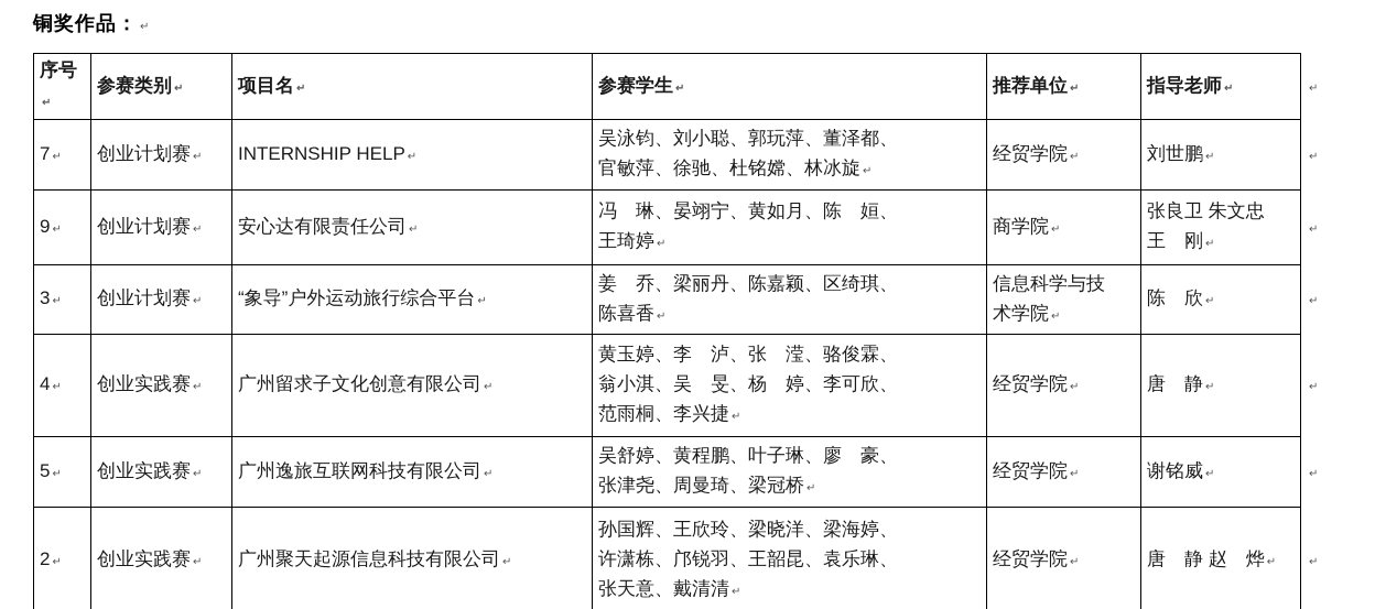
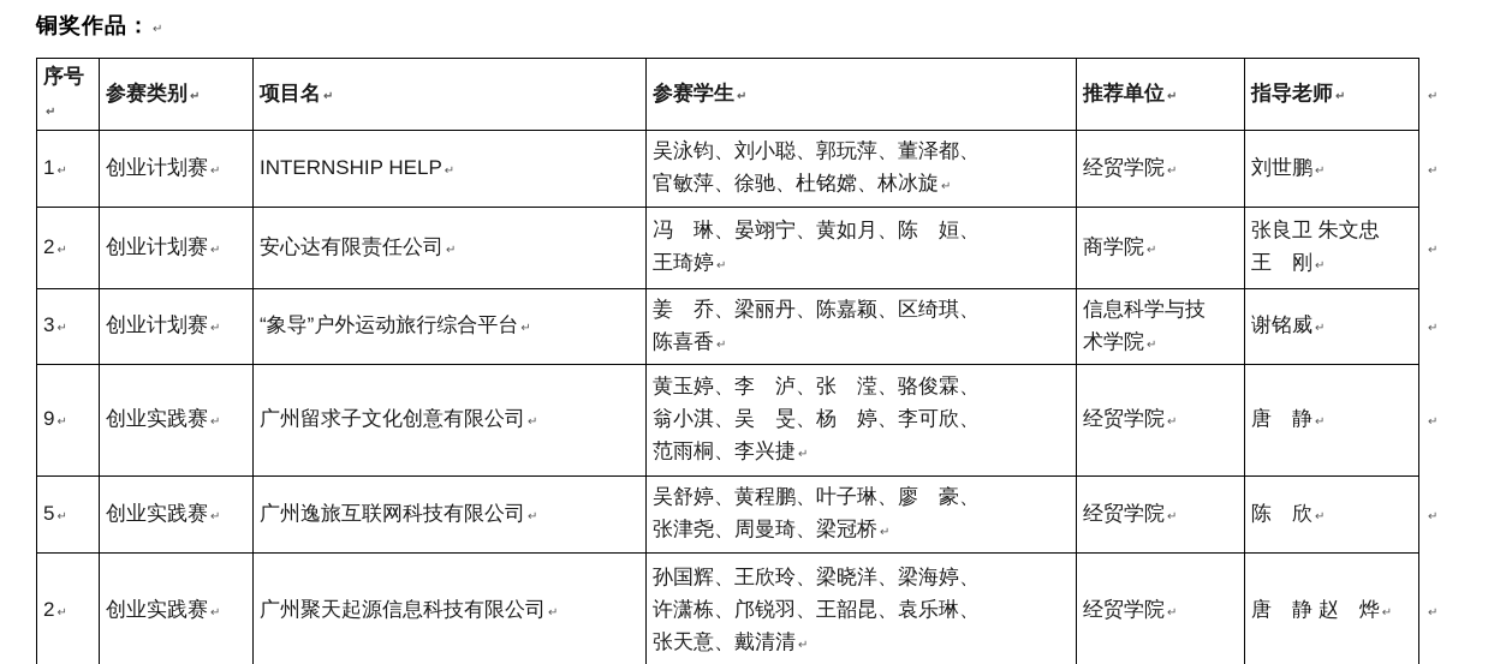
  铜奖作品： ↵
  序号↵	参赛类别 ↵	项目名 ↵	参赛学生 ↵	推荐单位 ↵	指导老师 ↵	↵
- 7 ↵	创业计划赛 ↵	INTERNSHIP HELP ↵	吴泳钧、刘小聪、郭玩萍、董泽都、 官敏萍、徐驰、杜铭嫦、林冰旋 ↵	经贸学院 ↵	刘世鹏 ↵	↵
+ 1 ↵	创业计划赛 ↵	INTERNSHIP HELP ↵	吴泳钧、刘小聪、郭玩萍、董泽都、 官敏萍、徐驰、杜铭嫦、林冰旋 ↵	经贸学院 ↵	刘世鹏 ↵	↵
- 9 ↵	创业计划赛 ↵	安心达有限责任公司 ↵	冯 琳、晏翊宁、黄如月、陈 姮、 王琦婷 ↵	商学院 ↵	张良卫 朱文忠 王 刚 ↵	↵
+ 2 ↵	创业计划赛 ↵	安心达有限责任公司 ↵	冯 琳、晏翊宁、黄如月、陈 姮、 王琦婷 ↵	商学院 ↵	张良卫 朱文忠 王 刚 ↵	↵
- 3 ↵	创业计划赛 ↵	“象导”户外运动旅行综合平台 ↵	姜 乔、梁丽丹、陈嘉颖、区绮琪、 陈喜香 ↵	信息科学与技 术学院 ↵	陈 欣 ↵	↵
+ 3 ↵	创业计划赛 ↵	“象导”户外运动旅行综合平台 ↵	姜 乔、梁丽丹、陈嘉颖、区绮琪、 陈喜香 ↵	信息科学与技 术学院 ↵	谢铭威 ↵	↵
- 4 ↵	创业实践赛 ↵	广州留求子文化创意有限公司 ↵	黄玉婷、李 泸、张 滢、骆俊霖、 翁小淇、吴 旻、杨 婷、李可欣、 范雨桐、李兴捷 ↵	经贸学院 ↵	唐 静 ↵	↵
+ 9 ↵	创业实践赛 ↵	广州留求子文化创意有限公司 ↵	黄玉婷、李 泸、张 滢、骆俊霖、 翁小淇、吴 旻、杨 婷、李可欣、 范雨桐、李兴捷 ↵	经贸学院 ↵	唐 静 ↵	↵
- 5 ↵	创业实践赛 ↵	广州逸旅互联网科技有限公司 ↵	吴舒婷、黄程鹏、叶子琳、廖 豪、 张津尧、周曼琦、梁冠桥 ↵	经贸学院 ↵	谢铭威 ↵	↵
+ 5 ↵	创业实践赛 ↵	广州逸旅互联网科技有限公司 ↵	吴舒婷、黄程鹏、叶子琳、廖 豪、 张津尧、周曼琦、梁冠桥 ↵	经贸学院 ↵	陈 欣 ↵	↵
  2 ↵	创业实践赛 ↵	广州聚天起源信息科技有限公司 ↵	孙国辉、王欣玲、梁晓洋、梁海婷、 许潇栋、邝锐羽、王韶昆、袁乐琳、 张天意、戴清清 ↵	经贸学院 ↵	唐 静 赵 烨 ↵	↵
